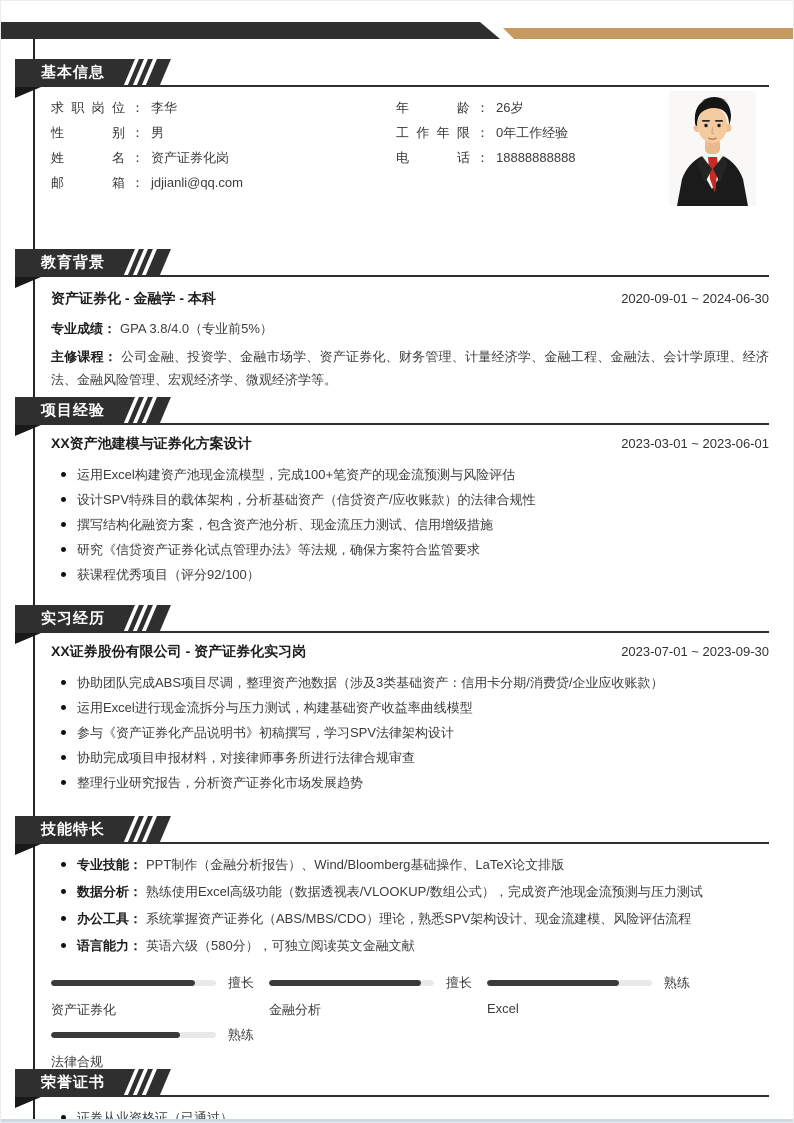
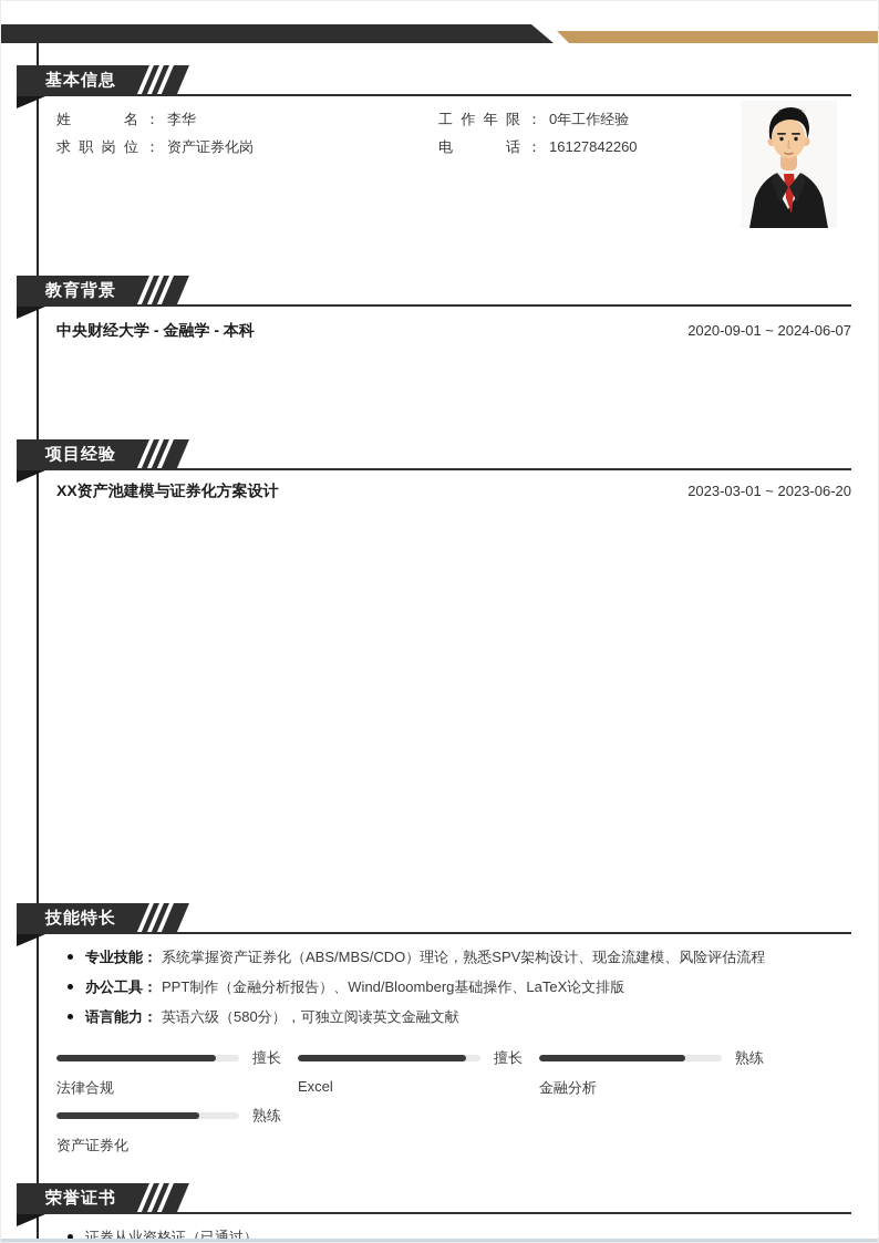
  基本信息
- 求职岗位 ： 李华
+ 姓名 ： 李华
- 性别 ： 男
- 姓名 ： 资产证券化岗
+ 求职岗位 ： 资产证券化岗
- 邮箱 ： jdjianli@qq.com
- 年龄 ： 26岁
  工作年限 ： 0年工作经验
- 电话 ： 18888888888
+ 电话 ： 16127842260
  教育背景
- 资产证券化 - 金融学 - 本科
+ 中央财经大学 - 金融学 - 本科
- 2020-09-01 ~ 2024-06-30
+ 2020-09-01 ~ 2024-06-07
- 专业成绩： GPA 3.8/4.0（专业前5%）
- 主修课程： 公司金融、投资学、金融市场学、资产证券化、财务管理、计量经济学、金融工程、金融法、会计学原理、经济法、金融风险管理、宏观经济学、微观经济学等。
  项目经验
  XX资产池建模与证券化方案设计
- 2023-03-01 ~ 2023-06-01
+ 2023-03-01 ~ 2023-06-20
- 运用Excel构建资产池现金流模型，完成100+笔资产的现金流预测与风险评估
- 设计SPV特殊目的载体架构，分析基础资产（信贷资产/应收账款）的法律合规性
- 撰写结构化融资方案，包含资产池分析、现金流压力测试、信用增级措施
- 研究《信贷资产证券化试点管理办法》等法规，确保方案符合监管要求
- 获课程优秀项目（评分92/100）
- 实习经历
- XX证券股份有限公司 - 资产证券化实习岗
- 2023-07-01 ~ 2023-09-30
- 协助团队完成ABS项目尽调，整理资产池数据（涉及3类基础资产：信用卡分期/消费贷/企业应收账款）
- 运用Excel进行现金流拆分与压力测试，构建基础资产收益率曲线模型
- 参与《资产证券化产品说明书》初稿撰写，学习SPV法律架构设计
- 协助完成项目申报材料，对接律师事务所进行法律合规审查
- 整理行业研究报告，分析资产证券化市场发展趋势
  技能特长
- 专业技能： PPT制作（金融分析报告）、Wind/Bloomberg基础操作、LaTeX论文排版
+ 专业技能： 系统掌握资产证券化（ABS/MBS/CDO）理论，熟悉SPV架构设计、现金流建模、风险评估流程
- 数据分析： 熟练使用Excel高级功能（数据透视表/VLOOKUP/数组公式），完成资产池现金流预测与压力测试
- 办公工具： 系统掌握资产证券化（ABS/MBS/CDO）理论，熟悉SPV架构设计、现金流建模、风险评估流程
+ 办公工具： PPT制作（金融分析报告）、Wind/Bloomberg基础操作、LaTeX论文排版
  语言能力： 英语六级（580分），可独立阅读英文金融文献
  擅长
- 资产证券化
+ 法律合规
  擅长
- 金融分析
+ Excel
  熟练
- Excel
+ 金融分析
  熟练
- 法律合规
+ 资产证券化
  荣誉证书
  证券从业资格证（已通过）
